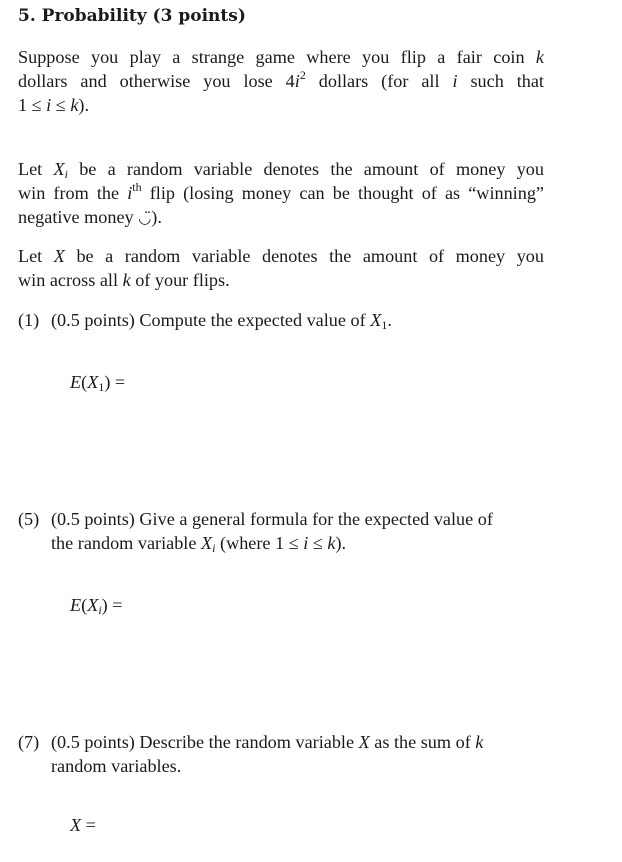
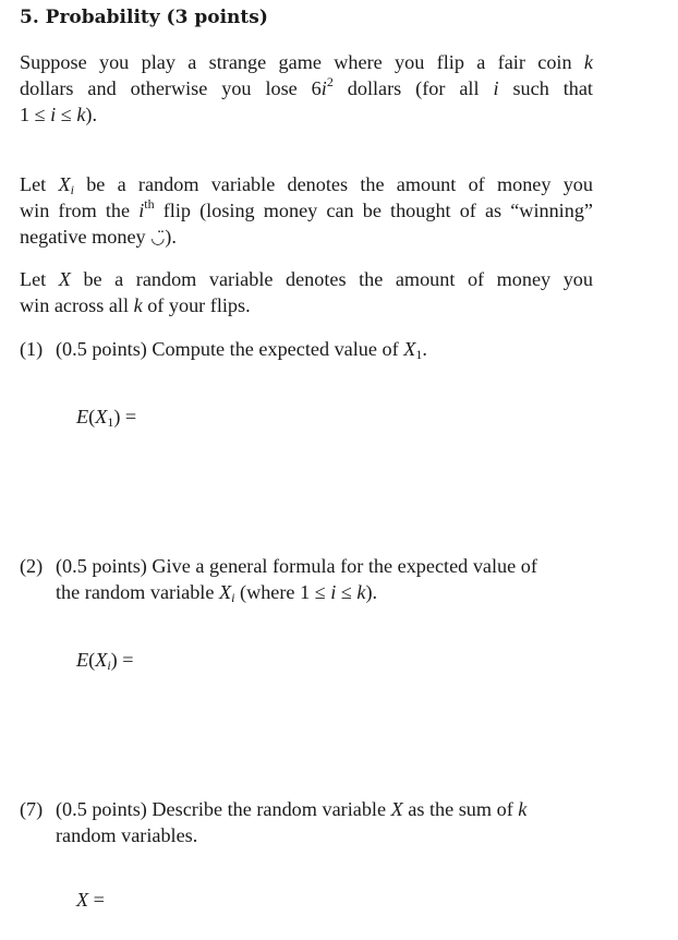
  5. Probability (3 points)
  Suppose you play a strange game where you flip a fair coin k
- dollars and otherwise you lose 4i2 dollars (for all i such that
+ dollars and otherwise you lose 6i2 dollars (for all i such that
  1 ≤ i ≤ k).
  Let Xi be a random variable denotes the amount of money you
  win from the ith flip (losing money can be thought of as “winning”
  negative money ◡̈).
  Let X be a random variable denotes the amount of money you
  win across all k of your flips.
  (1)
  (0.5 points) Compute the expected value of X1.
  E(X1) =
- (5)
+ (2)
  (0.5 points) Give a general formula for the expected value of
  the random variable Xi (where 1 ≤ i ≤ k).
  E(Xi) =
  (7)
  (0.5 points) Describe the random variable X as the sum of k
  random variables.
  X =
